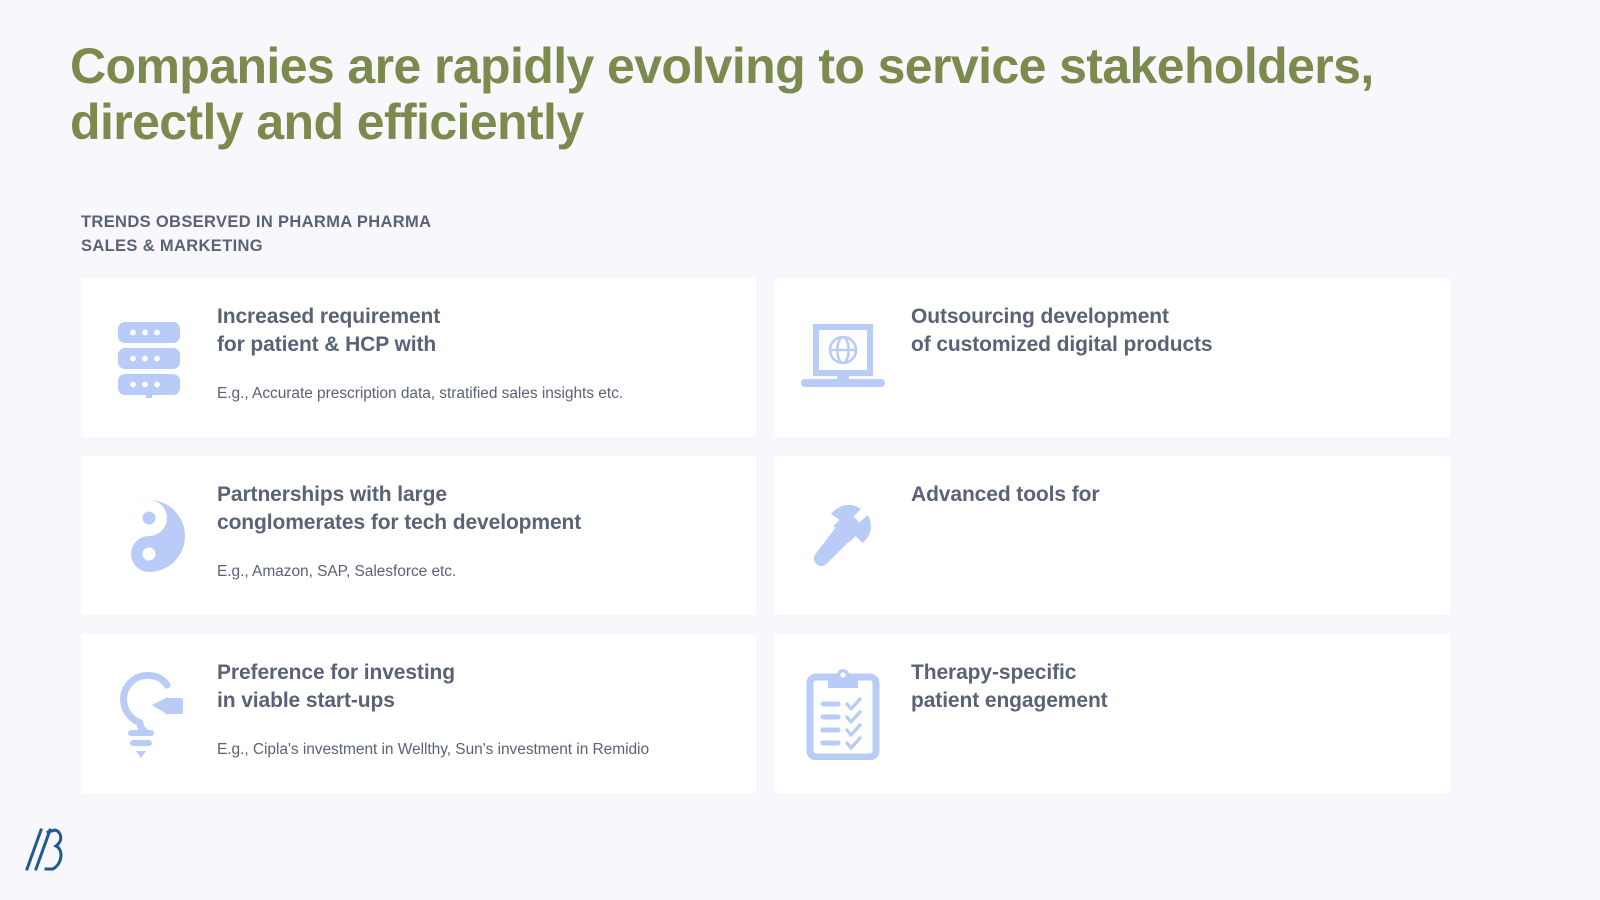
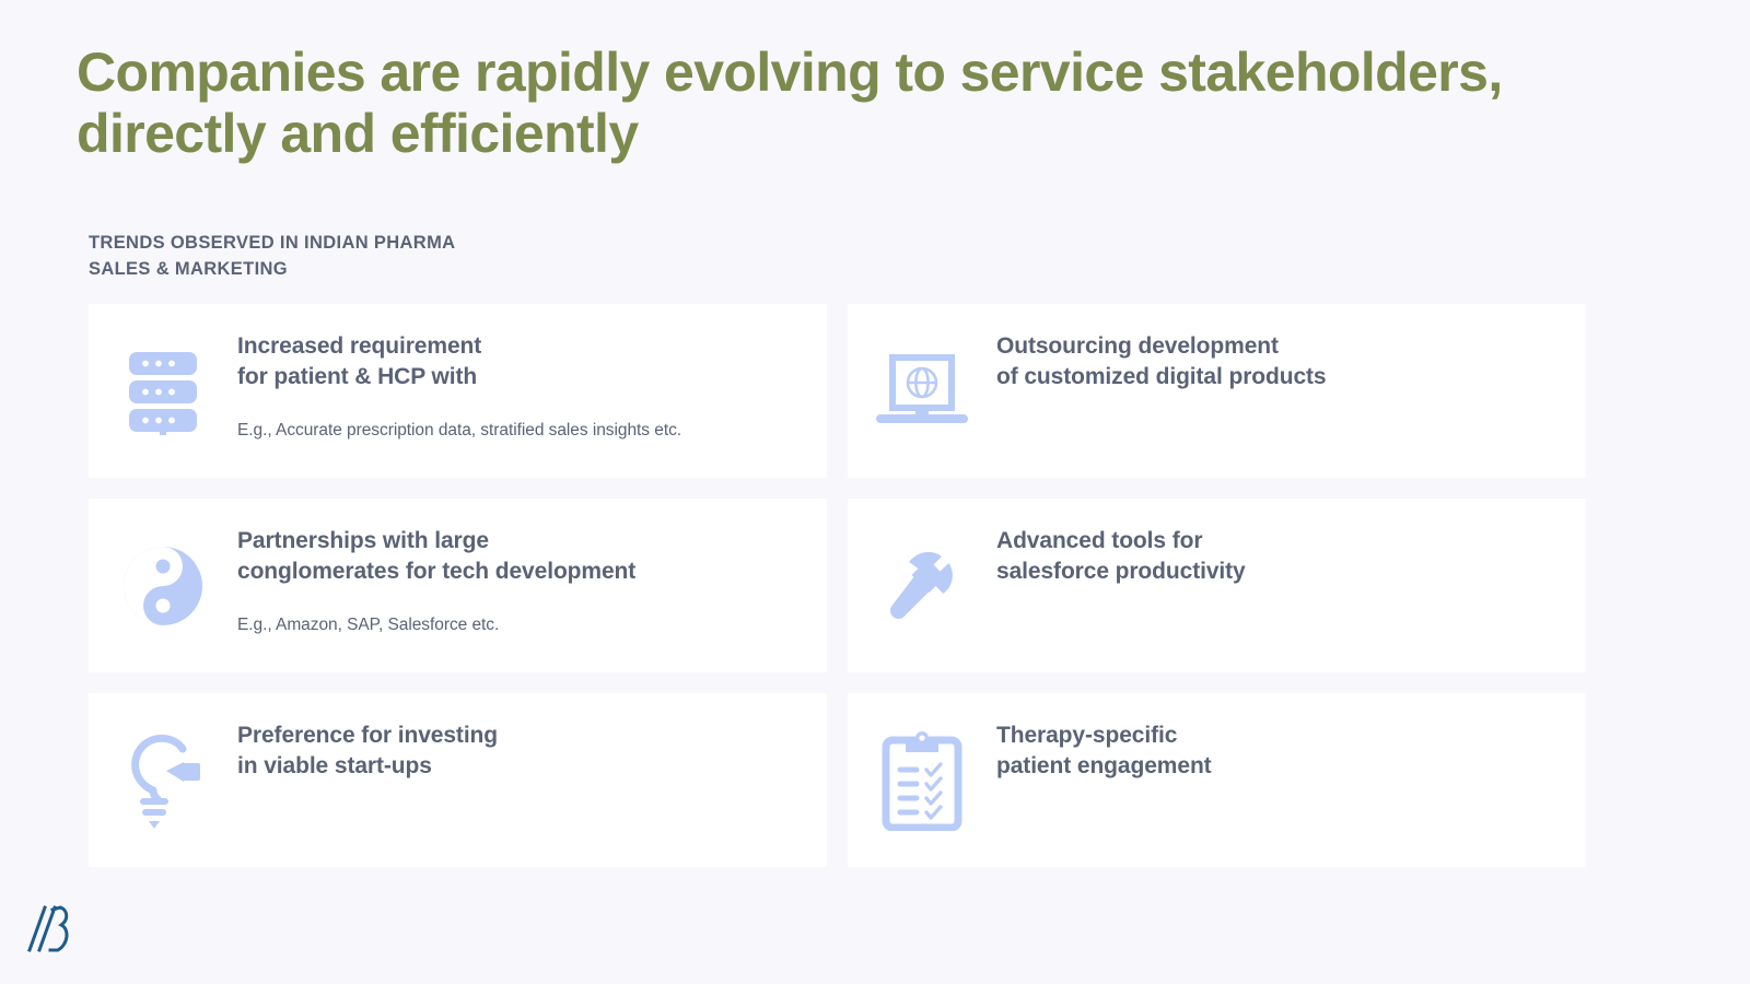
  Companies are rapidly evolving to service stakeholders, directly and efficiently
- TRENDS OBSERVED IN PHARMA PHARMA
+ TRENDS OBSERVED IN INDIAN PHARMA
  SALES & MARKETING
  Increased requirement
  for patient & HCP with
  E.g., Accurate prescription data, stratified sales insights etc.
  Outsourcing development
  of customized digital products
  Partnerships with large
  conglomerates for tech development
  E.g., Amazon, SAP, Salesforce etc.
  Advanced tools for
+ salesforce productivity
  Preference for investing
  in viable start-ups
- E.g., Cipla's investment in Wellthy, Sun's investment in Remidio
  Therapy-specific
  patient engagement
